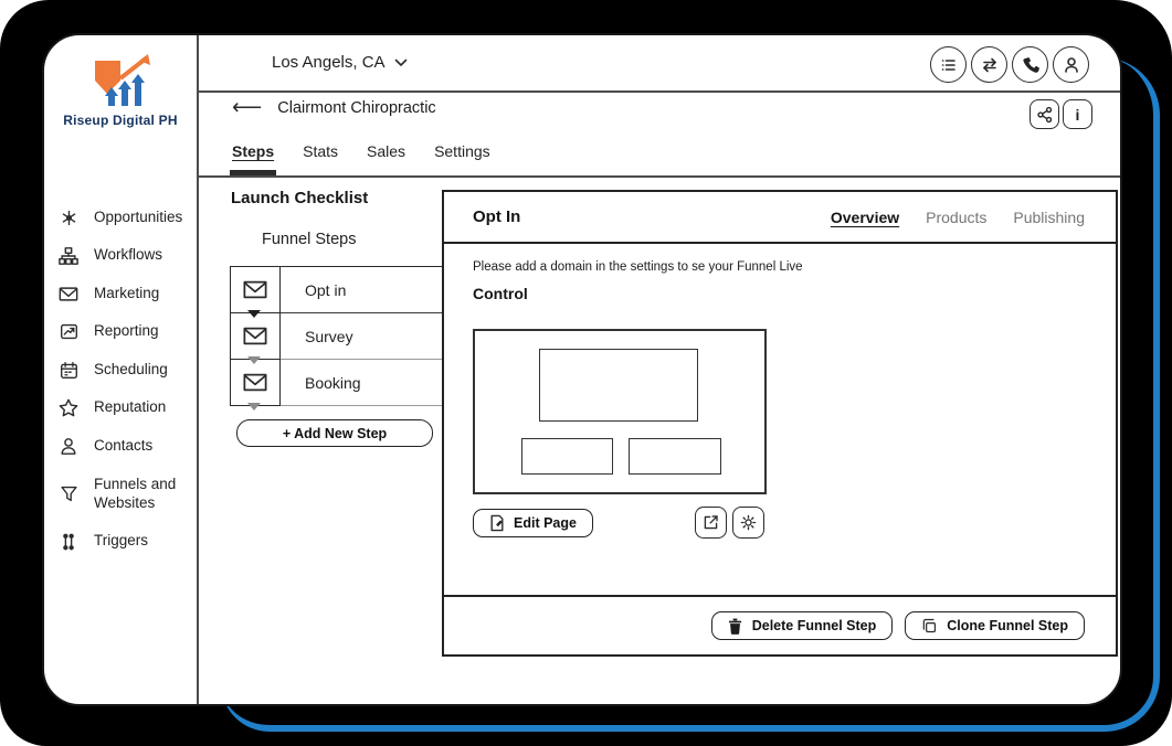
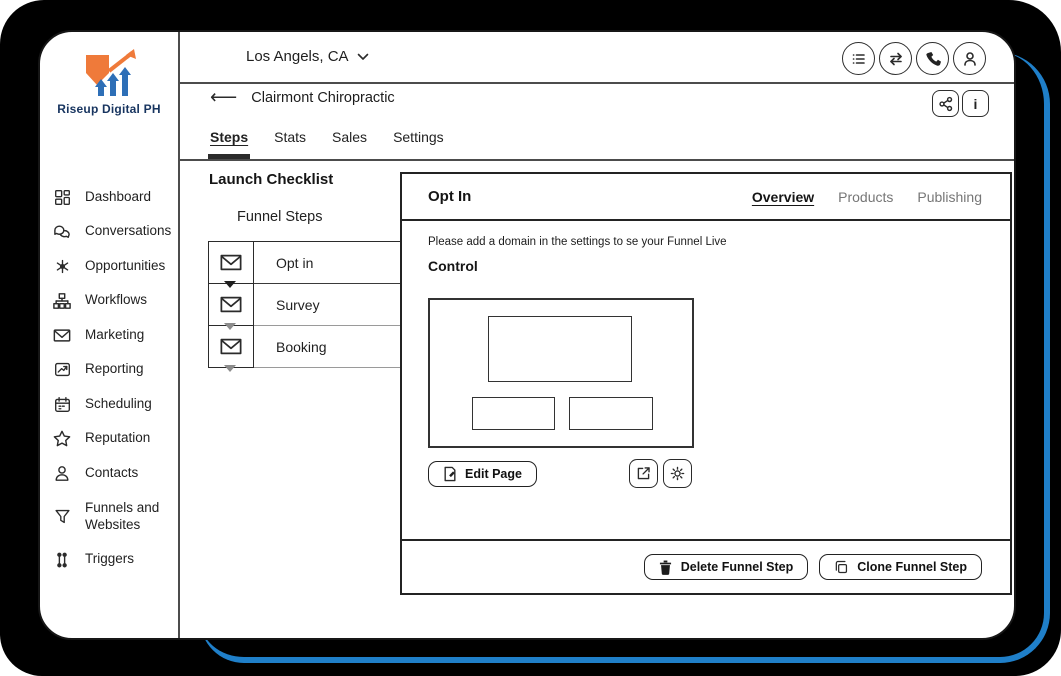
  Riseup Digital PH
  Los Angels, CA
  ⟵
  Clairmont Chiropractic
  i
  Steps
  Stats
  Sales
  Settings
+ Dashboard
+ Conversations
  Opportunities
  Workflows
  Marketing
  Reporting
  Scheduling
  Reputation
  Contacts
  Funnels and Websites
  Triggers
  Launch Checklist
  Funnel Steps
  Opt in
  Survey
  Booking
- + Add New Step
  Opt In
  Overview
  Products
  Publishing
  Please add a domain in the settings to se your Funnel Live
  Control
  Edit Page
  Delete Funnel Step
  Clone Funnel Step
